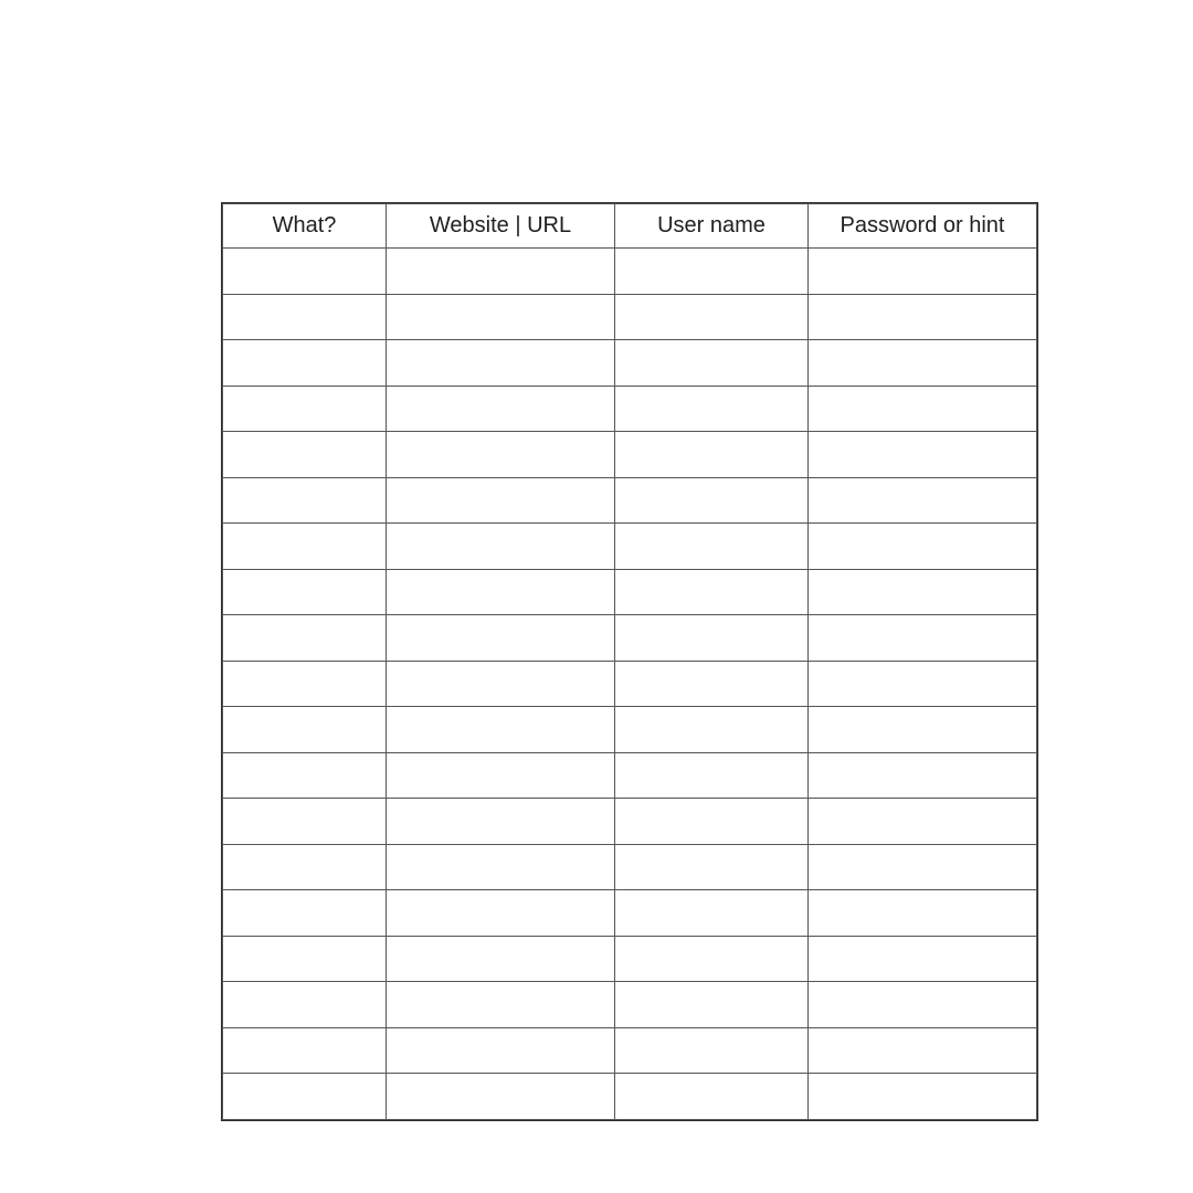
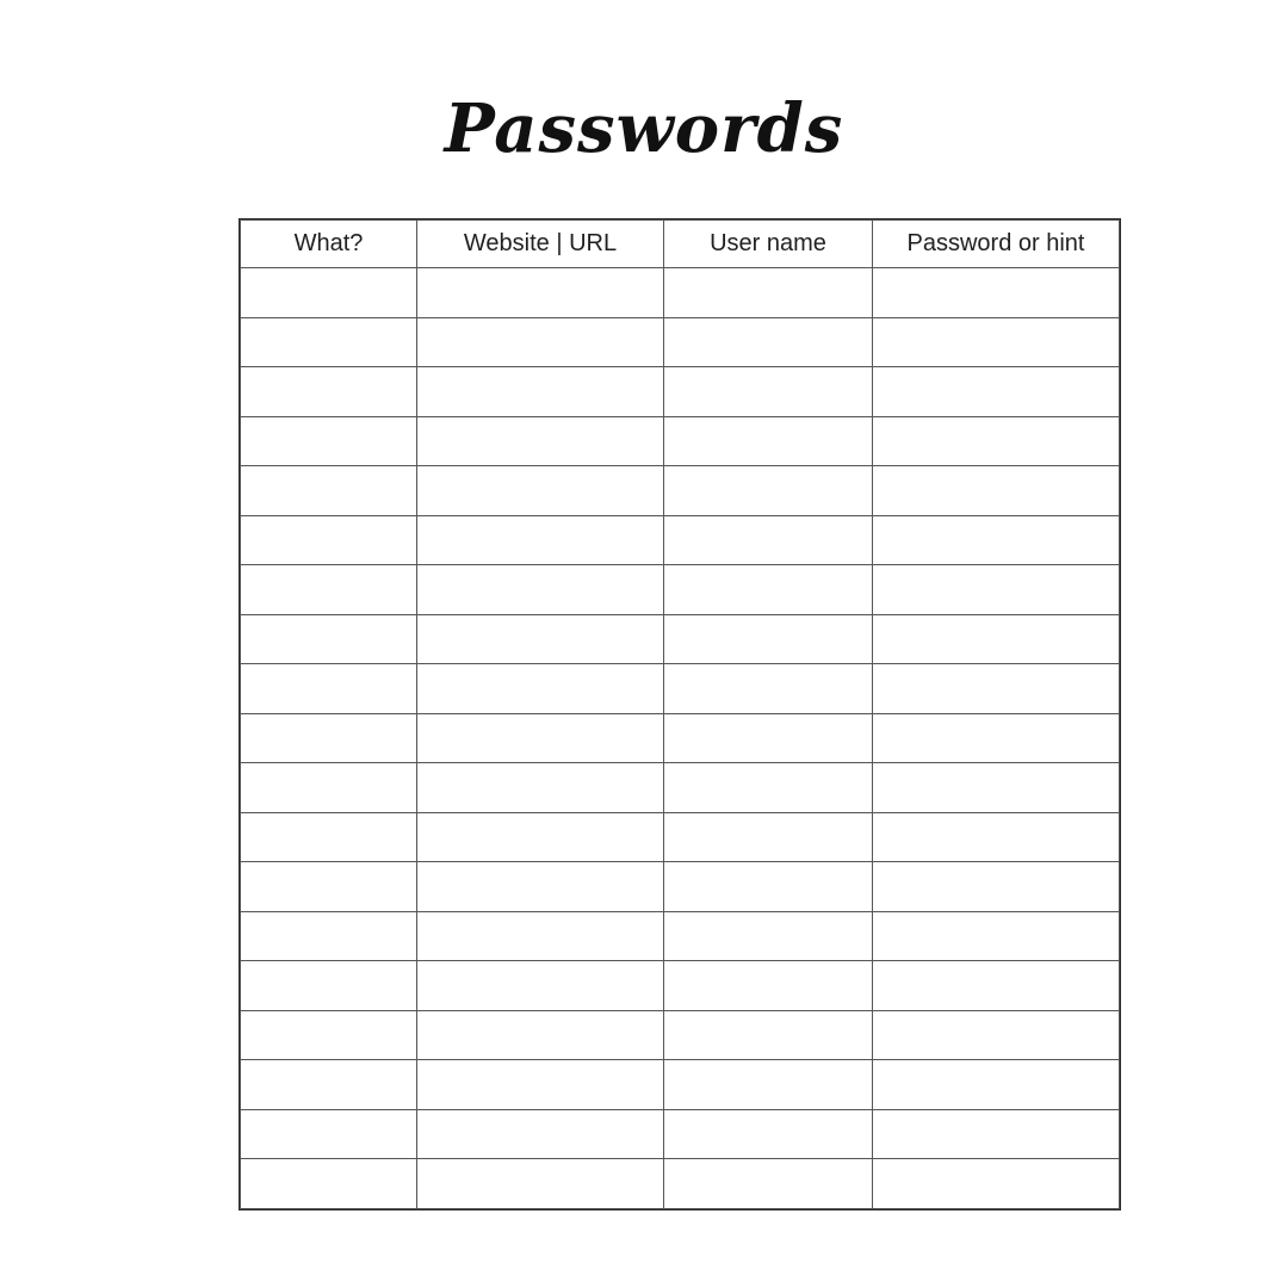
+ Passwords
  What?	Website | URL	User name	Password or hint
